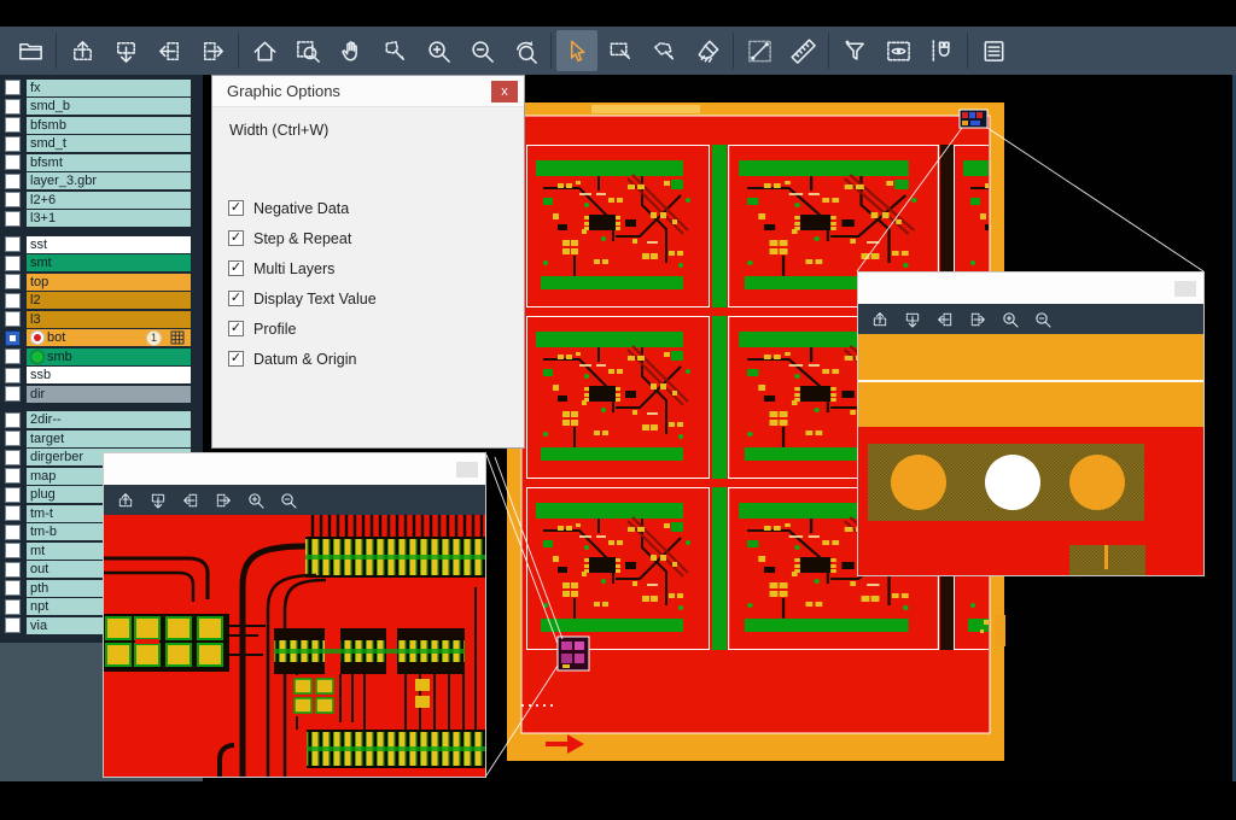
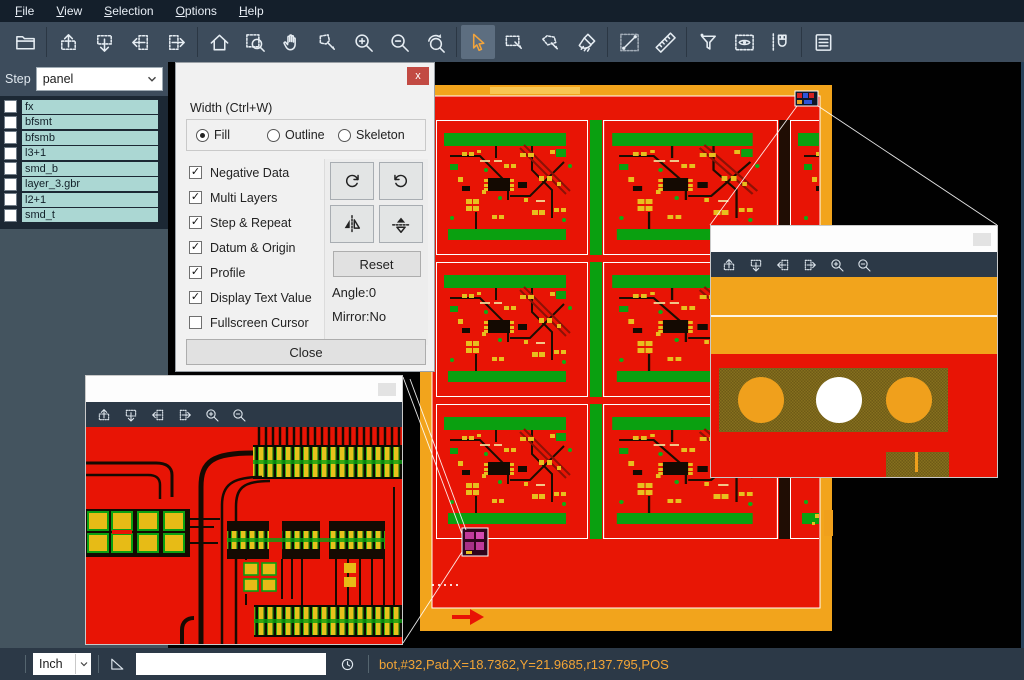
+ File
+ View
+ Selection
+ Options
+ Help
+ Step
+ panel
  fx
- smd_b
+ bfsmt
  bfsmb
- smd_t
+ l3+1
- bfsmt
+ smd_b
  layer_3.gbr
- l2+6
+ l2+1
- l3+1
+ smd_t
- sst
- smt
- top
- l2
- l3
- bot
- 1
- smb
- ssb
- dir
- 2dir--
- target
- dirgerber
- map
- plug
- tm-t
- tm-b
- mt
- out
- pth
- npt
- via
- Graphic Options
  x
  Width (Ctrl+W)
+ Fill
+ Outline
+ Skeleton
  ✓
  Negative Data
  ✓
- Step & Repeat
+ Multi Layers
  ✓
- Multi Layers
+ Step & Repeat
  ✓
- Display Text Value
+ Datum & Origin
  ✓
  Profile
  ✓
- Datum & Origin
+ Display Text Value
+ Fullscreen Cursor
+ Reset
+ Angle:0
+ Mirror:No
+ Close
+ Inch
+ bot,#32,Pad,X=18.7362,Y=21.9685,r137.795,POS
